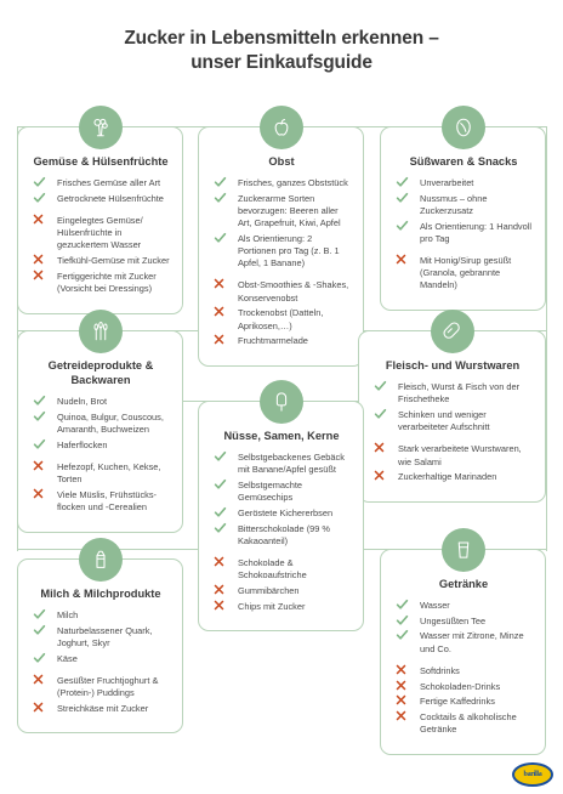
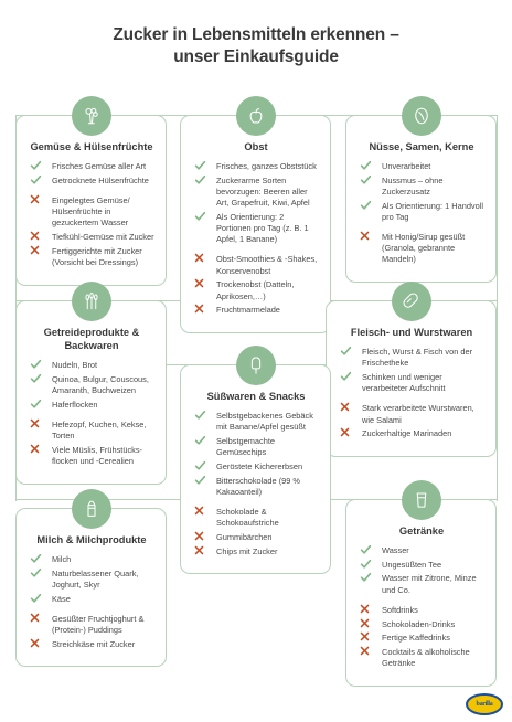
  Zucker in Lebensmitteln erkennen –
  unser Einkaufsguide
  Gemüse & Hülsenfrüchte
  Frisches Gemüse aller Art
  Getrocknete Hülsenfrüchte
  Eingelegtes Gemüse/ Hülsenfrüchte in gezuckertem Wasser
  Tiefkühl-Gemüse mit Zucker
  Fertiggerichte mit Zucker (Vorsicht bei Dressings)
  Obst
  Frisches, ganzes Obststück
  Zuckerarme Sorten bevorzugen: Beeren aller Art, Grapefruit, Kiwi, Apfel
  Als Orientierung: 2 Portionen pro Tag (z. B. 1 Apfel, 1 Banane)
  Obst-Smoothies & -Shakes, Konservenobst
  Trockenobst (Datteln, Aprikosen,…)
  Fruchtmarmelade
- Süßwaren & Snacks
+ Nüsse, Samen, Kerne
  Unverarbeitet
  Nussmus – ohne Zuckerzusatz
  Als Orientierung: 1 Handvoll pro Tag
  Mit Honig/Sirup gesüßt (Granola, gebrannte Mandeln)
  Getreideprodukte & Backwaren
  Nudeln, Brot
  Quinoa, Bulgur, Couscous, Amaranth, Buchweizen
  Haferflocken
  Hefezopf, Kuchen, Kekse, Torten
  Viele Müslis, Frühstücks- flocken und -Cerealien
  Fleisch- und Wurstwaren
  Fleisch, Wurst & Fisch von der Frischetheke
  Schinken und weniger verarbeiteter Aufschnitt
  Stark verarbeitete Wurstwaren, wie Salami
  Zuckerhaltige Marinaden
- Nüsse, Samen, Kerne
+ Süßwaren & Snacks
  Selbstgebackenes Gebäck mit Banane/Apfel gesüßt
  Selbstgemachte Gemüsechips
  Geröstete Kichererbsen
  Bitterschokolade (99 % Kakaoanteil)
  Schokolade & Schokoaufstriche
  Gummibärchen
  Chips mit Zucker
  Milch & Milchprodukte
  Milch
  Naturbelassener Quark, Joghurt, Skyr
  Käse
  Gesüßter Fruchtjoghurt & (Protein-) Puddings
  Streichkäse mit Zucker
  Getränke
  Wasser
  Ungesüßten Tee
  Wasser mit Zitrone, Minze und Co.
  Softdrinks
  Schokoladen-Drinks
  Fertige Kaffedrinks
  Cocktails & alkoholische Getränke
